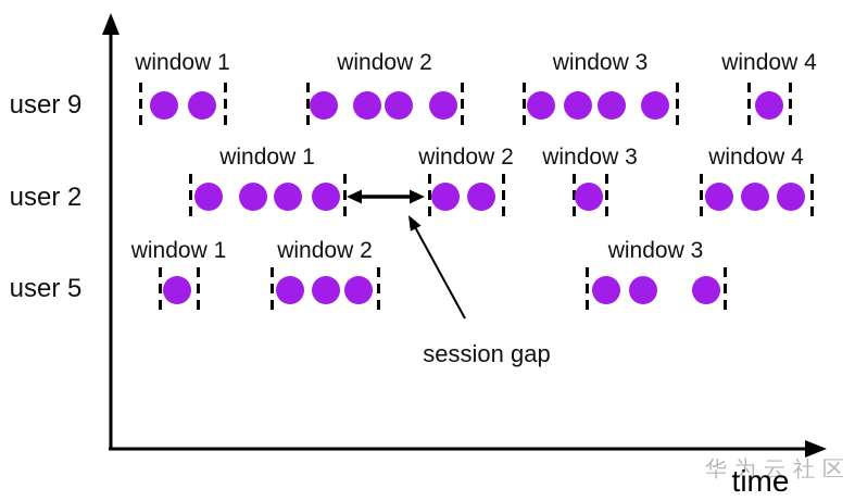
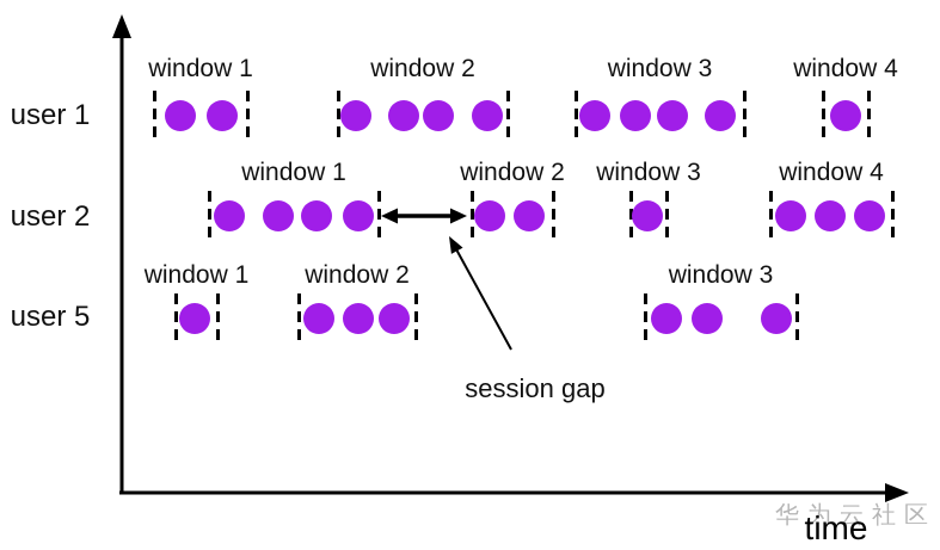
- user 9
+ user 1
  window 1
  window 2
  window 3
  window 4
  user 2
  window 1
  window 2
  window 3
  window 4
  user 5
  window 1
  window 2
  window 3
  session gap
  华为云社区
  time
